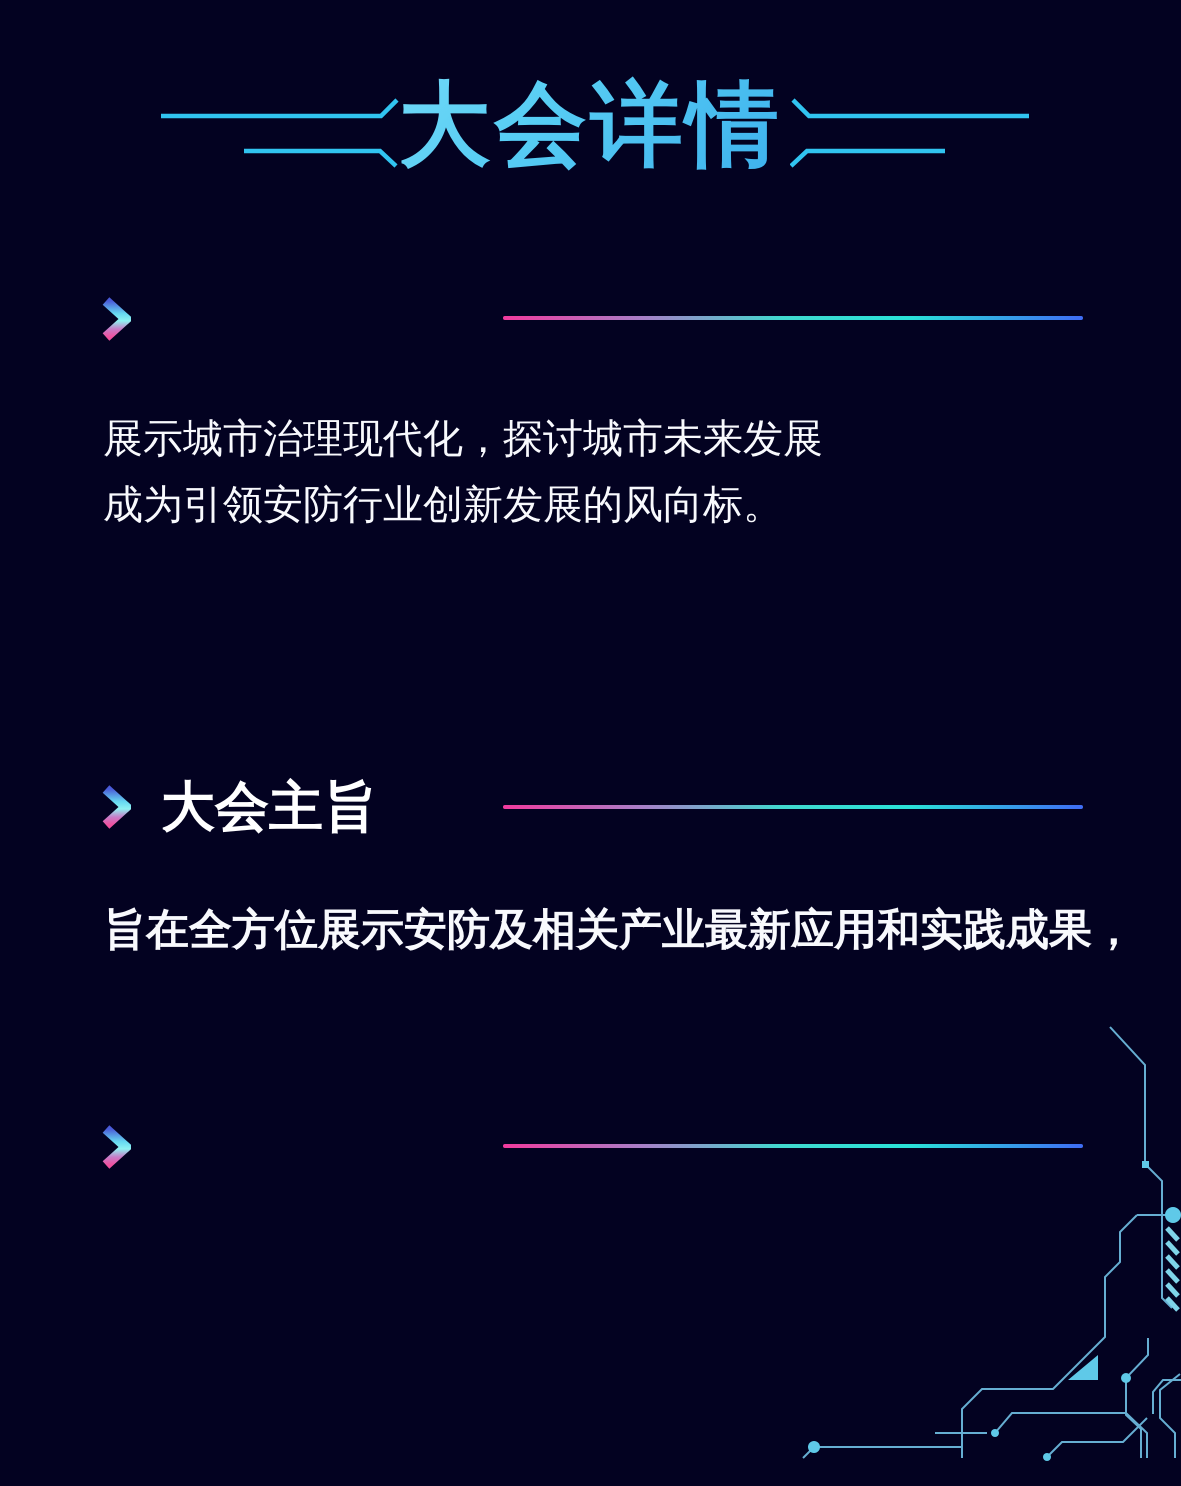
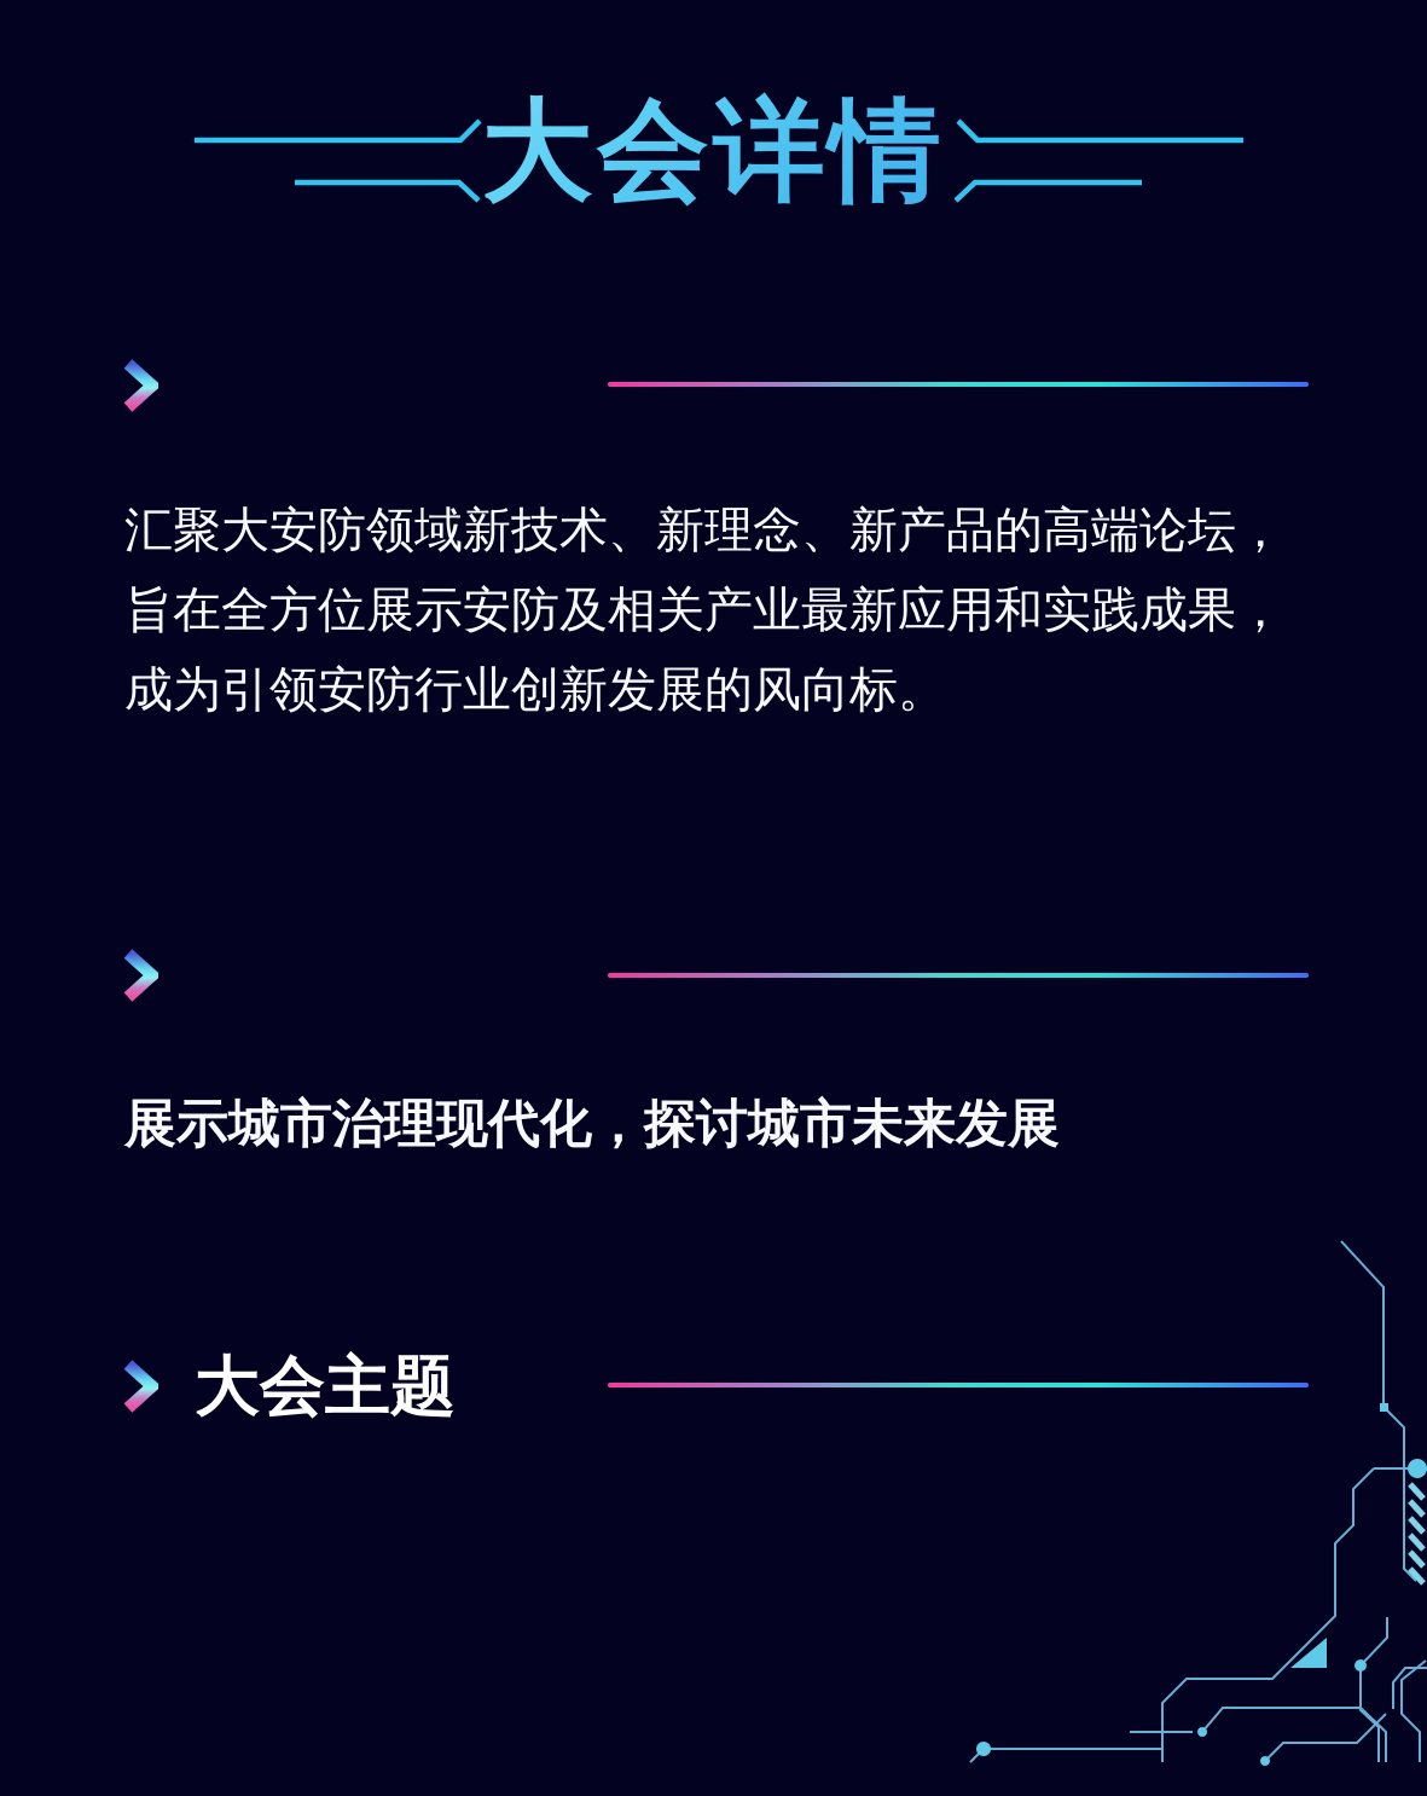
  大会详情
+ 汇聚大安防领域新技术、新理念、新产品的高端论坛，
- 展示城市治理现代化，探讨城市未来发展
+ 旨在全方位展示安防及相关产业最新应用和实践成果，
  成为引领安防行业创新发展的风向标。
- 大会主旨
- 旨在全方位展示安防及相关产业最新应用和实践成果，
+ 展示城市治理现代化，探讨城市未来发展
+ 大会主题
